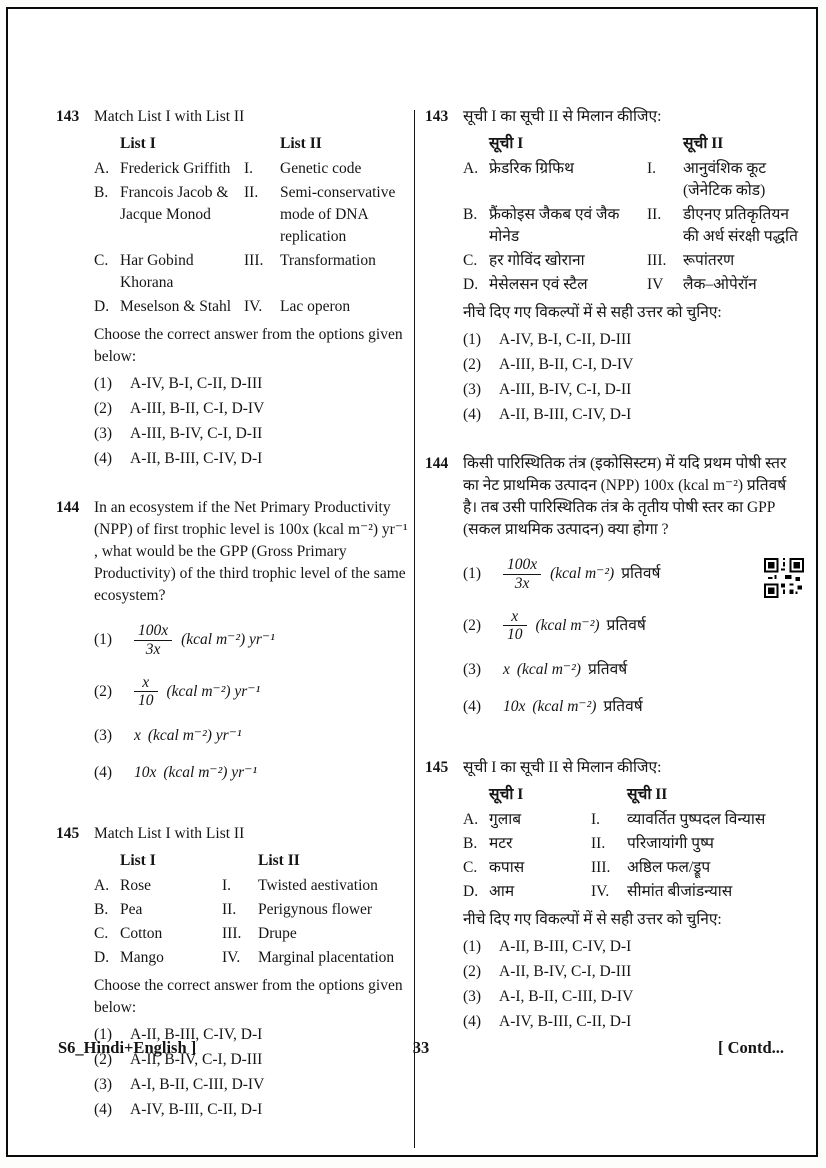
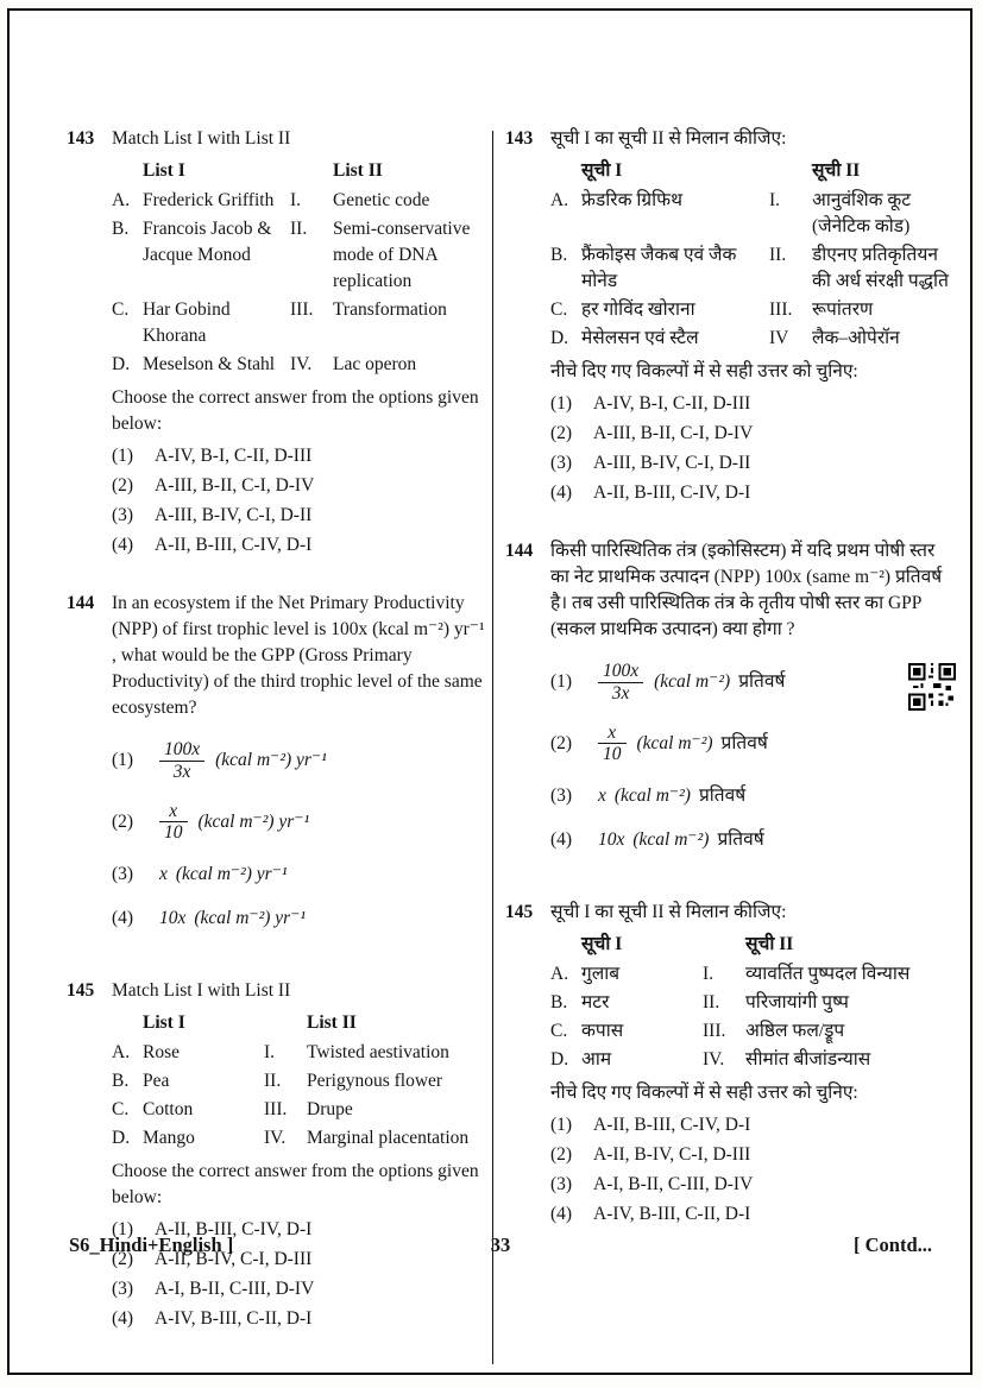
  143
  Match List I with List II
  List I
  List II
  A.
  Frederick Griffith
  I.
  Genetic code
  B.
  Francois Jacob & Jacque Monod
  II.
  Semi-conservative mode of DNA replication
  C.
  Har Gobind Khorana
  III.
  Transformation
  D.
  Meselson & Stahl
  IV.
  Lac operon
  Choose the correct answer from the options given below:
  (1)
  A-IV, B-I, C-II, D-III
  (2)
  A-III, B-II, C-I, D-IV
  (3)
  A-III, B-IV, C-I, D-II
  (4)
  A-II, B-III, C-IV, D-I
  144
  In an ecosystem if the Net Primary Productivity (NPP) of first trophic level is 100x (kcal m⁻²) yr⁻¹ , what would be the GPP (Gross Primary Productivity) of the third trophic level of the same ecosystem?
  (1)
  100x
  3x
  (kcal m⁻²) yr⁻¹
  (2)
  x
  10
  (kcal m⁻²) yr⁻¹
  (3)
  x
  (kcal m⁻²) yr⁻¹
  (4)
  10x
  (kcal m⁻²) yr⁻¹
  145
  Match List I with List II
  List I
  List II
  A.
  Rose
  I.
  Twisted aestivation
  B.
  Pea
  II.
  Perigynous flower
  C.
  Cotton
  III.
  Drupe
  D.
  Mango
  IV.
  Marginal placentation
  Choose the correct answer from the options given below:
  (1)
  A-II, B-III, C-IV, D-I
  (2)
  A-II, B-IV, C-I, D-III
  (3)
  A-I, B-II, C-III, D-IV
  (4)
  A-IV, B-III, C-II, D-I
  143
  सूची I का सूची II से मिलान कीजिए:
  सूची I
  सूची II
  A.
  फ्रेडरिक ग्रिफिथ
  I.
  आनुवंशिक कूट (जेनेटिक कोड)
  B.
  फ्रैंकोइस जैकब एवं जैक मोनेड
  II.
  डीएनए प्रतिकृतियन की अर्ध संरक्षी पद्धति
  C.
  हर गोविंद खोराना
  III.
  रूपांतरण
  D.
  मेसेलसन एवं स्टैल
  IV
  लैक–ओपेरॉन
  नीचे दिए गए विकल्पों में से सही उत्तर को चुनिए:
  (1)
  A-IV, B-I, C-II, D-III
  (2)
  A-III, B-II, C-I, D-IV
  (3)
  A-III, B-IV, C-I, D-II
  (4)
  A-II, B-III, C-IV, D-I
  144
- किसी पारिस्थितिक तंत्र (इकोसिस्टम) में यदि प्रथम पोषी स्तर का नेट प्राथमिक उत्पादन (NPP) 100x (kcal m⁻²) प्रतिवर्ष है। तब उसी पारिस्थितिक तंत्र के तृतीय पोषी स्तर का GPP (सकल प्राथमिक उत्पादन) क्या होगा ?
+ किसी पारिस्थितिक तंत्र (इकोसिस्टम) में यदि प्रथम पोषी स्तर का नेट प्राथमिक उत्पादन (NPP) 100x (same m⁻²) प्रतिवर्ष है। तब उसी पारिस्थितिक तंत्र के तृतीय पोषी स्तर का GPP (सकल प्राथमिक उत्पादन) क्या होगा ?
  (1)
  100x
  3x
  (kcal m⁻²)
  प्रतिवर्ष
  (2)
  x
  10
  (kcal m⁻²)
  प्रतिवर्ष
  (3)
  x
  (kcal m⁻²)
  प्रतिवर्ष
  (4)
  10x
  (kcal m⁻²)
  प्रतिवर्ष
  145
  सूची I का सूची II से मिलान कीजिए:
  सूची I
  सूची II
  A.
  गुलाब
  I.
  व्यावर्तित पुष्पदल विन्यास
  B.
  मटर
  II.
  परिजायांगी पुष्प
  C.
  कपास
  III.
  अष्ठिल फल/ड्रूप
  D.
  आम
  IV.
  सीमांत बीजांडन्यास
  नीचे दिए गए विकल्पों में से सही उत्तर को चुनिए:
  (1)
  A-II, B-III, C-IV, D-I
  (2)
  A-II, B-IV, C-I, D-III
  (3)
  A-I, B-II, C-III, D-IV
  (4)
  A-IV, B-III, C-II, D-I
  S6_Hindi+English ]
  33
  [ Contd...
